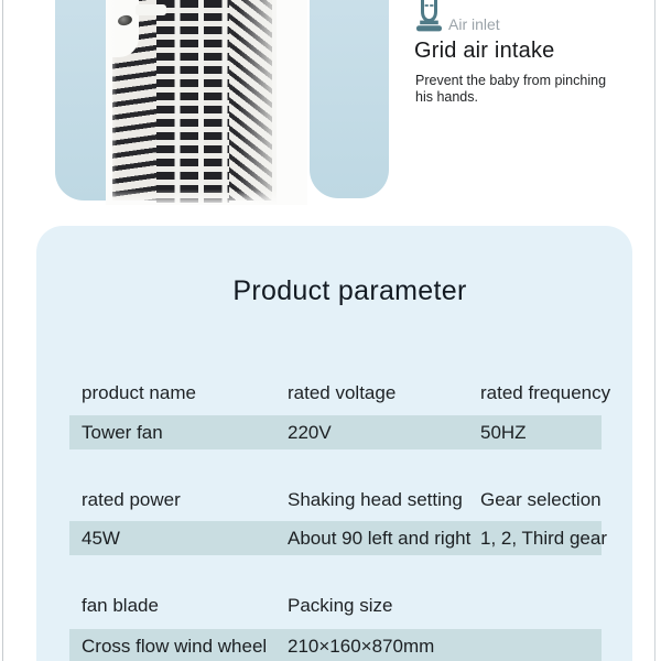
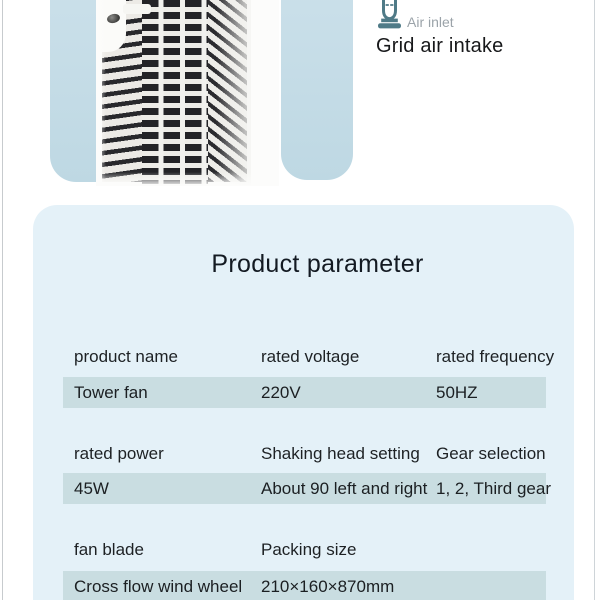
  Air inlet
  Grid air intake
- Prevent the baby from pinching
- his hands.
  Product parameter
  product name
  rated voltage
  rated frequency
  Tower fan
  220V
  50HZ
  rated power
  Shaking head setting
  Gear selection
  45W
  About 90 left and right
  1, 2, Third gear
  fan blade
  Packing size
  Cross flow wind wheel
  210×160×870mm
